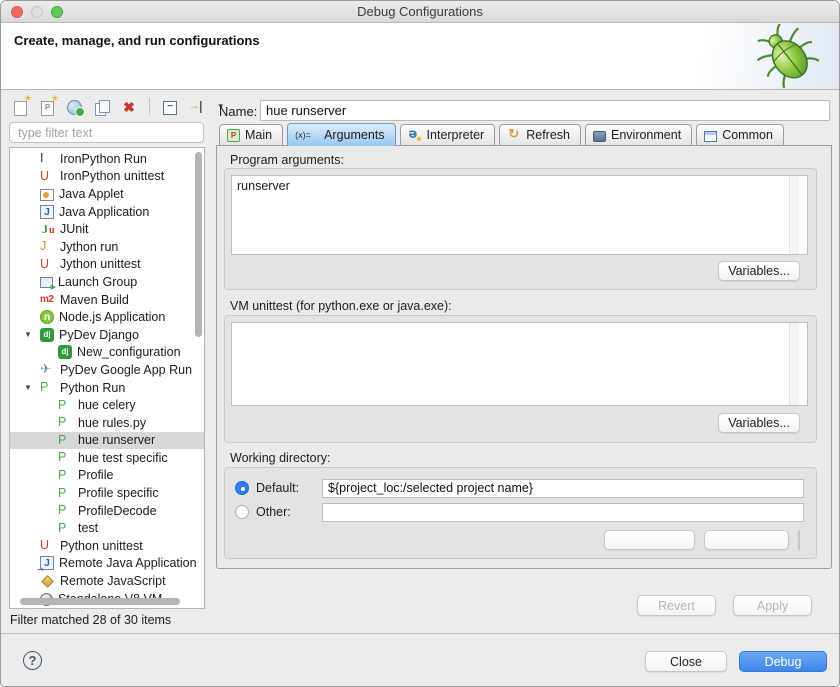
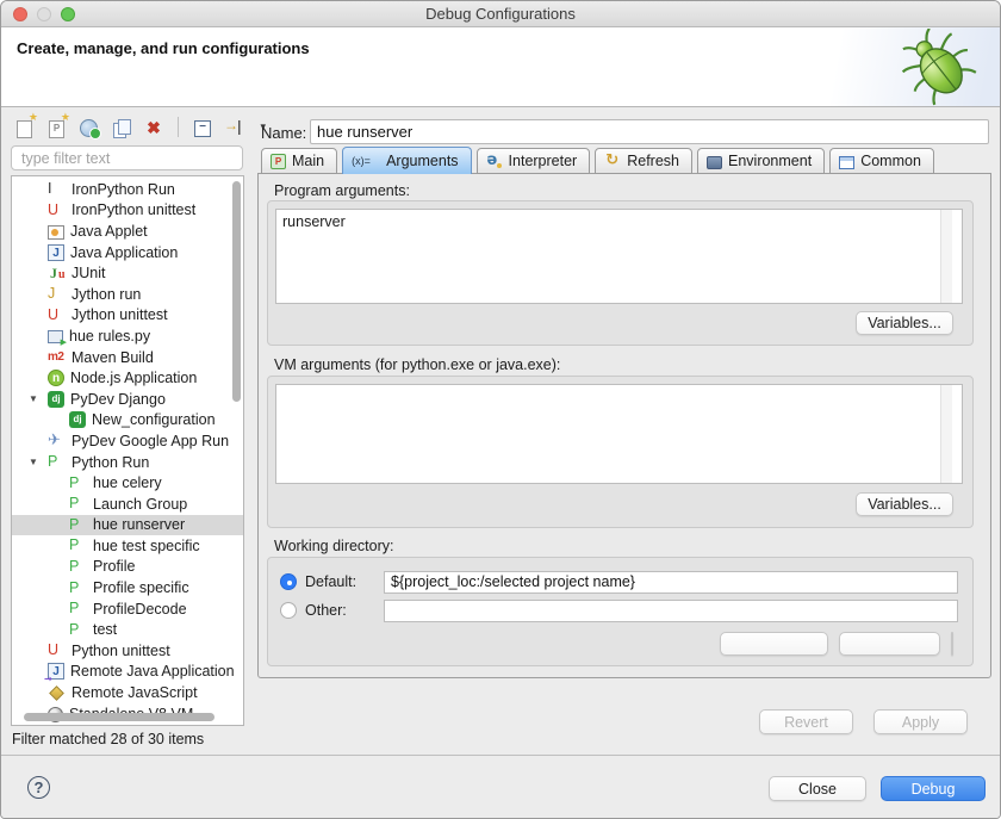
  Debug Configurations
  Create, manage, and run configurations
  type filter text
  IronPython Run
  IronPython unittest
  Java Applet
  Java Application
  JUnit
  Jython run
  Jython unittest
- Launch Group
+ hue rules.py
  Maven Build
  Node.js Application
  PyDev Django
  New_configuration
  PyDev Google App Run
  Python Run
  hue celery
- hue rules.py
+ Launch Group
  hue runserver
  hue test specific
  Profile
  Profile specific
  ProfileDecode
  test
  Python unittest
  Remote Java Application
  Remote JavaScript
  Filter matched 28 of 30 items
  Name:
  hue runserver
  Main
  Arguments
  Interpreter
  Refresh
  Environment
  Common
  Program arguments:
  runserver
  Variables...
- VM unittest (for python.exe or java.exe):
+ VM arguments (for python.exe or java.exe):
  Variables...
  Working directory:
  Default:
  ${project_loc:/selected project name}
  Other:
  Revert
  Apply
  ?
  Close
  Debug
